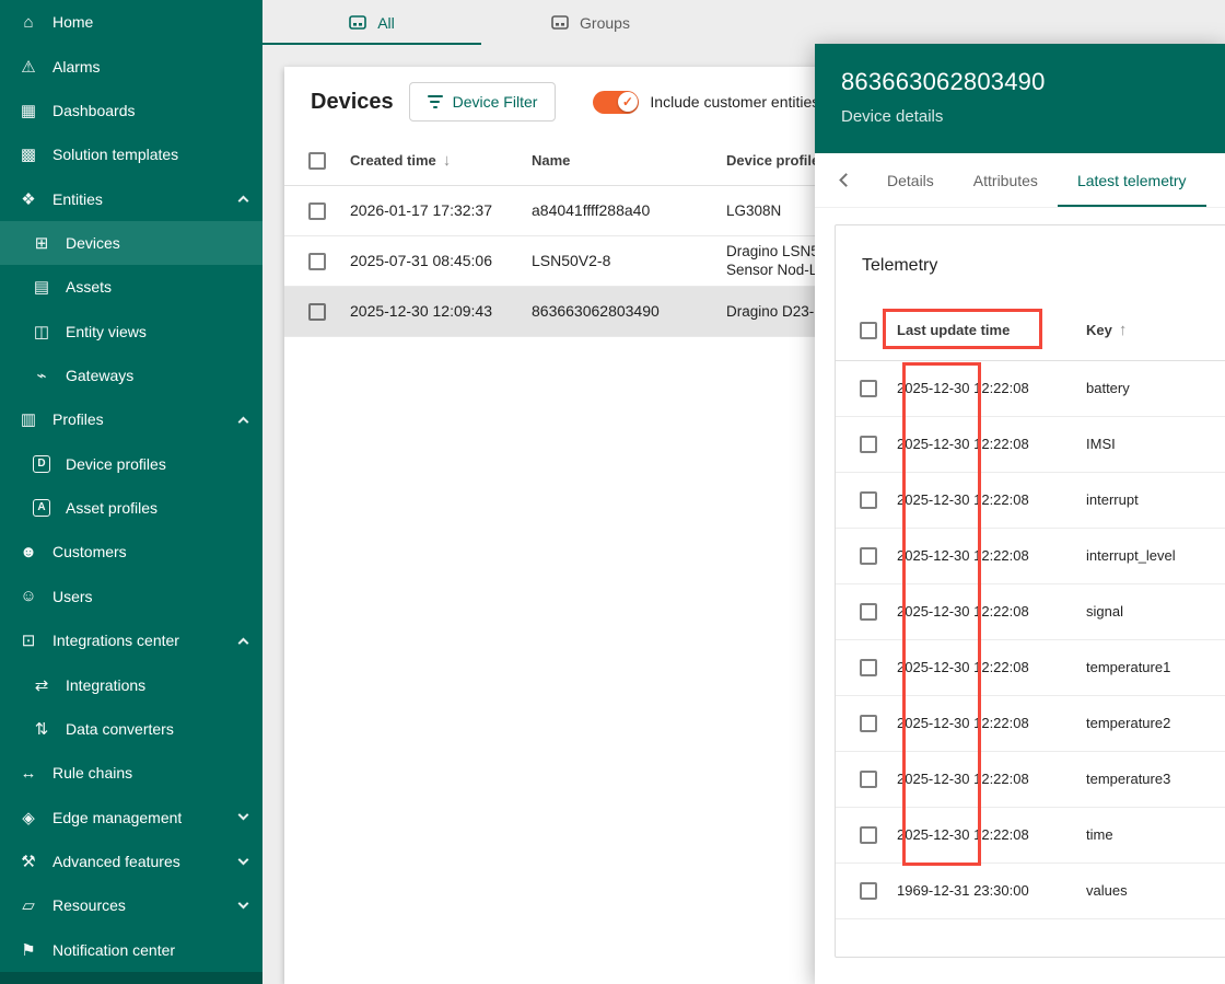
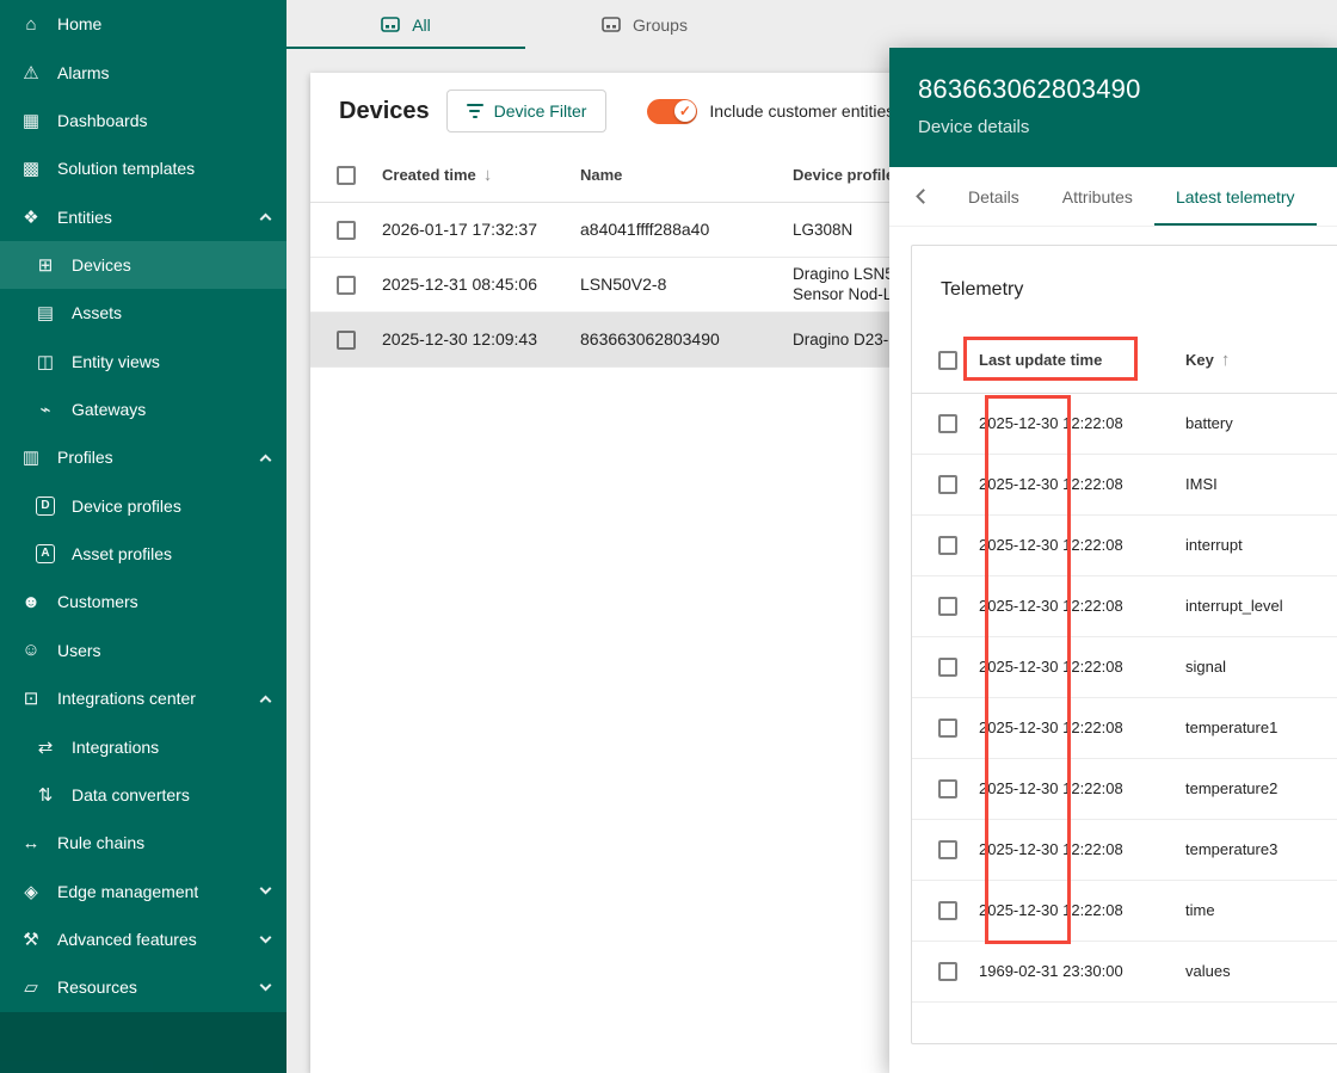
  ⌂
  Home
  ⚠
  Alarms
  ▦
  Dashboards
  ▩
  Solution templates
  ❖
  Entities
  ⊞
  Devices
  ▤
  Assets
  ◫
  Entity views
  ⌁
  Gateways
  ▥
  Profiles
  D
  Device profiles
  A
  Asset profiles
  ☻
  Customers
  ☺
  Users
  ⊡
  Integrations center
  ⇄
  Integrations
  ⇅
  Data converters
  ↔
  Rule chains
  ◈
  Edge management
  ⚒
  Advanced features
  ▱
  Resources
- ⚑
- Notification center
  All
  Groups
  Devices
  Device Filter
  ✓
  Include customer entitie
  	Created time ↓	Name	Device profil
  	2026-01-17 17:32:37	a84041ffff288a40	LG308N
- 	2025-07-31 08:45:06	LSN50V2-8	Dragino LSN Sensor Nod-L
+ 	2025-12-31 08:45:06	LSN50V2-8	Dragino LSN Sensor Nod-L
  	2025-12-30 12:09:43	863663062803490	Dragino D23-
  863663062803490
  Device details
  Details
  Attributes
  Latest telemetry
  Telemetry
  	Last update time	Key ↑
  	2025-12-30 12:22:08	battery
  	2025-12-30 12:22:08	IMSI
  	2025-12-30 12:22:08	interrupt
  	2025-12-30 12:22:08	interrupt_level
  	2025-12-30 12:22:08	signal
  	2025-12-30 12:22:08	temperature1
  	2025-12-30 12:22:08	temperature2
  	2025-12-30 12:22:08	temperature3
  	2025-12-30 12:22:08	time
- 	1969-12-31 23:30:00	values
+ 	1969-02-31 23:30:00	values
